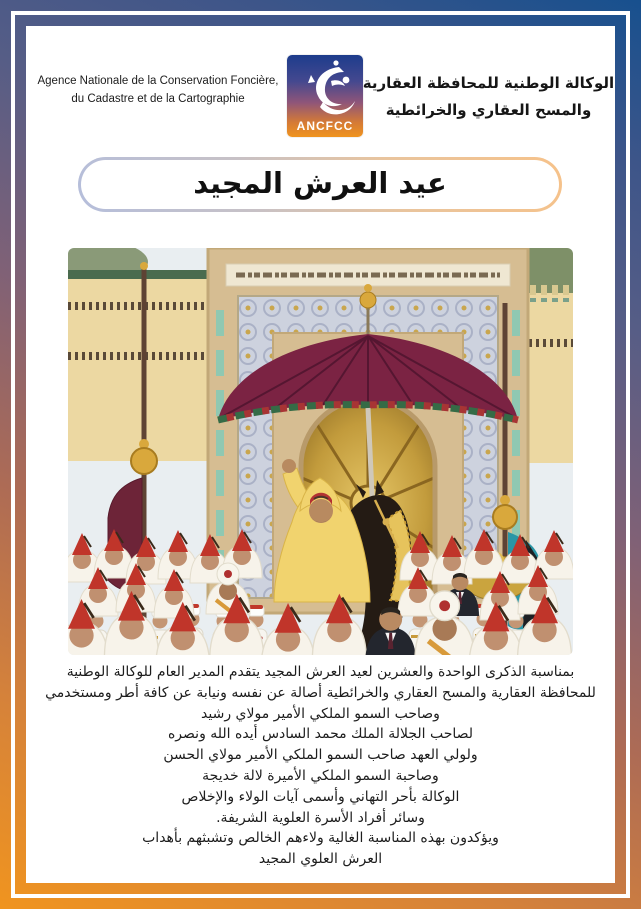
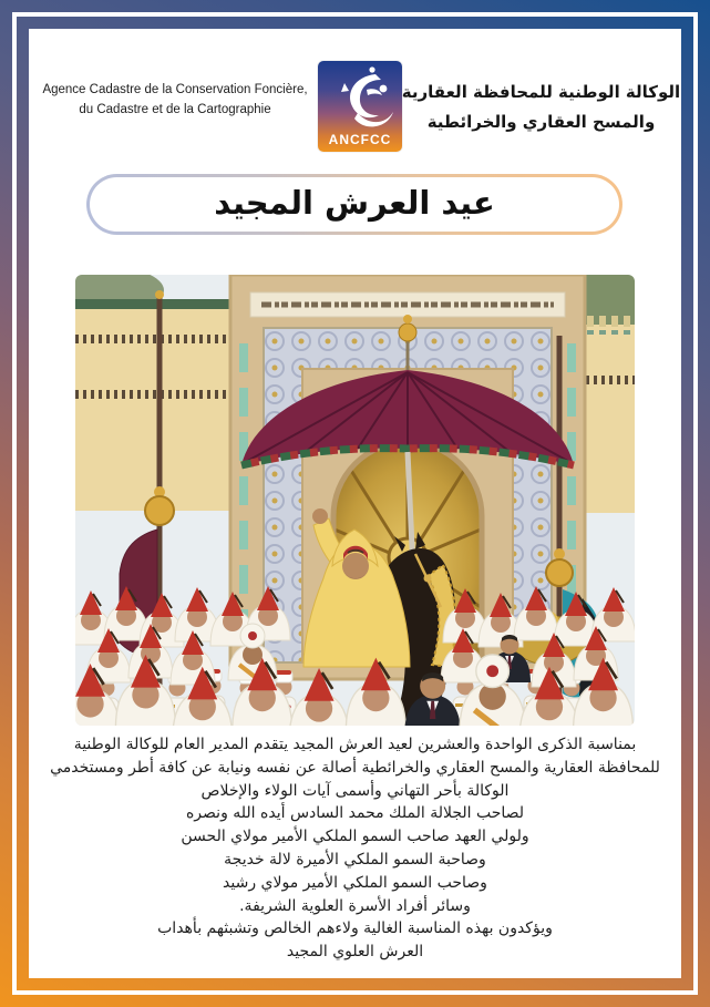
- Agence Nationale de la Conservation Foncière,
+ Agence Cadastre de la Conservation Foncière,
  du Cadastre et de la Cartographie
  ANCFCC
  الوكالة الوطنية للمحافظة العقارية
  والمسح العقاري والخرائطية
  عيد العرش المجيد
  بمناسبة الذكرى الواحدة والعشرين لعيد العرش المجيد يتقدم المدير العام للوكالة الوطنية
  للمحافظة العقارية والمسح العقاري والخرائطية أصالة عن نفسه ونيابة عن كافة أطر ومستخدمي
- وصاحب السمو الملكي الأمير مولاي رشيد
+ الوكالة بأحر التهاني وأسمى آيات الولاء والإخلاص
  لصاحب الجلالة الملك محمد السادس أيده الله ونصره
  ولولي العهد صاحب السمو الملكي الأمير مولاي الحسن
  وصاحبة السمو الملكي الأميرة لالة خديجة
- الوكالة بأحر التهاني وأسمى آيات الولاء والإخلاص
+ وصاحب السمو الملكي الأمير مولاي رشيد
  وسائر أفراد الأسرة العلوية الشريفة.
  ويؤكدون بهذه المناسبة الغالية ولاءهم الخالص وتشبثهم بأهداب
  العرش العلوي المجيد
